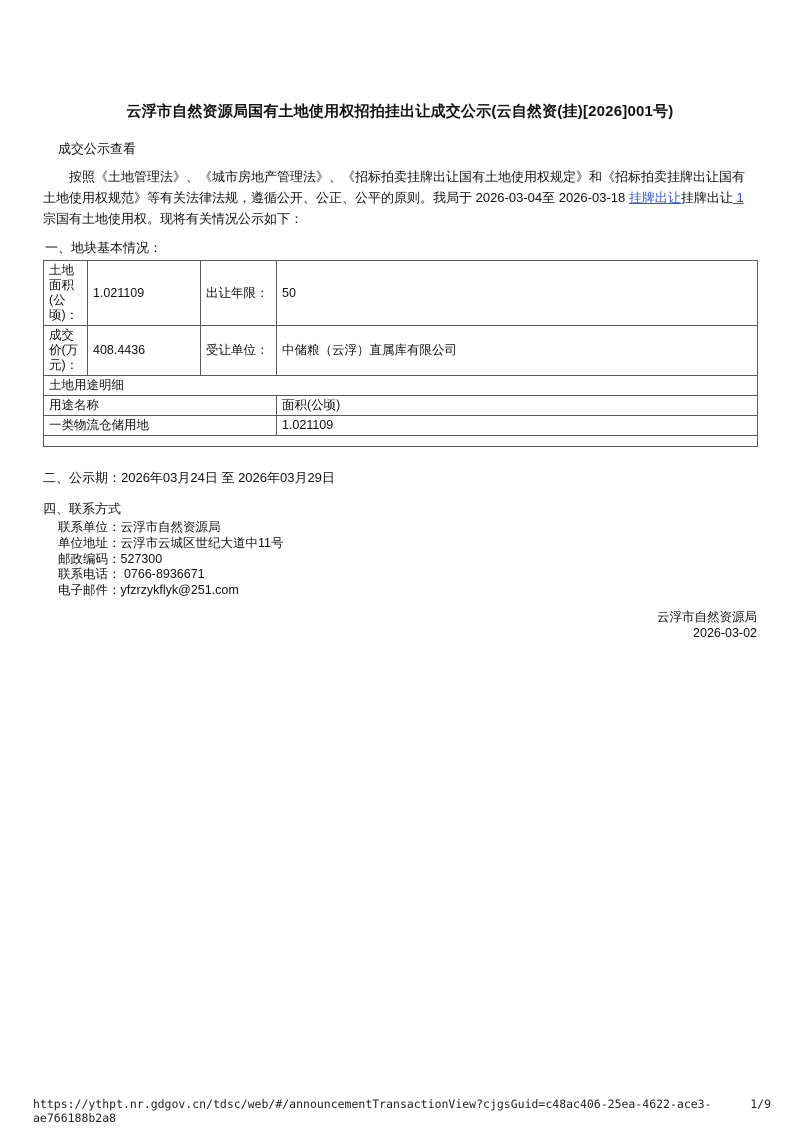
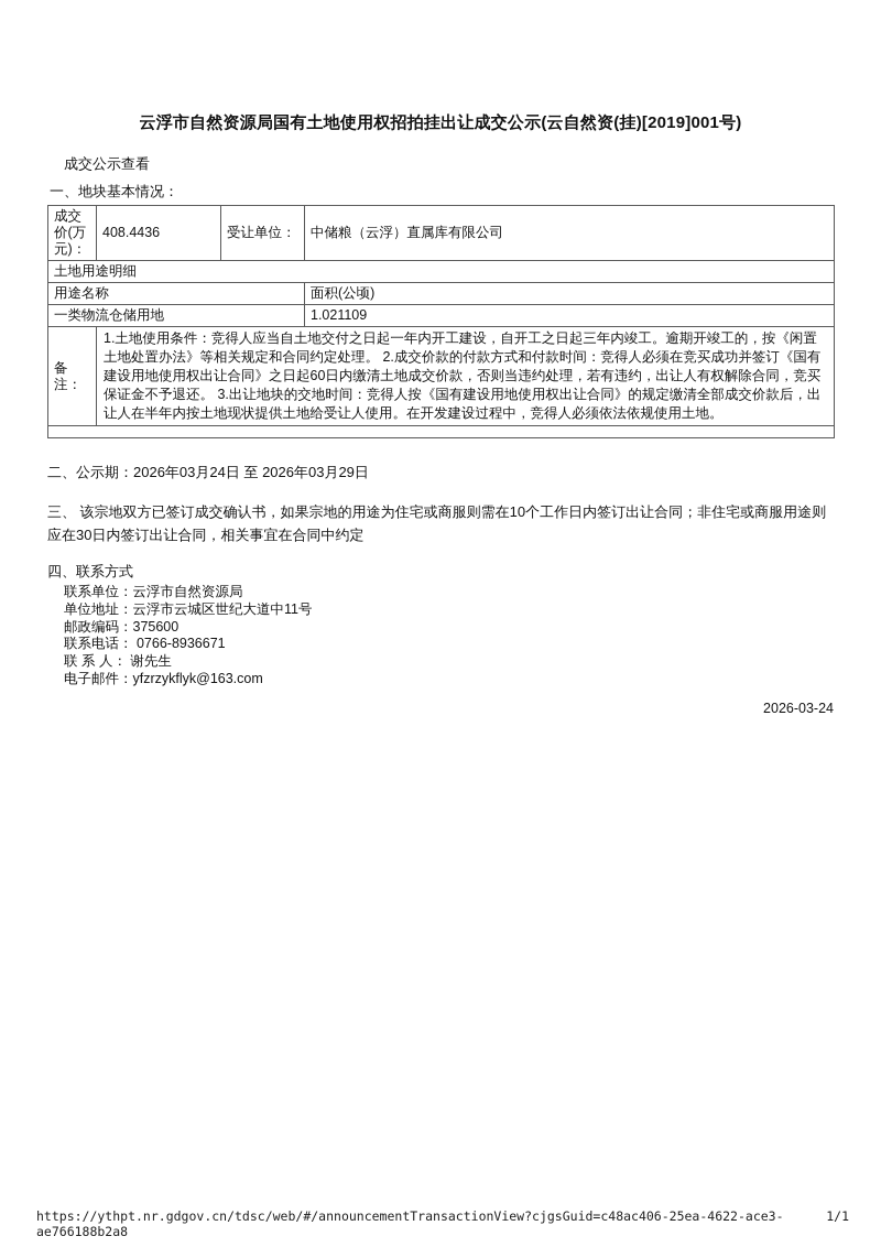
- 云浮市自然资源局国有土地使用权招拍挂出让成交公示(云自然资(挂)[2026]001号)
+ 云浮市自然资源局国有土地使用权招拍挂出让成交公示(云自然资(挂)[2019]001号)
  成交公示查看
- 按照《土地管理法》、《城市房地产管理法》、《招标拍卖挂牌出让国有土地使用权规定》和《招标拍卖挂牌出让国有土地使用权规范》等有关法律法规，遵循公开、公正、公平的原则。我局于 2026-03-04至 2026-03-18 挂牌出让挂牌出让 1 宗国有土地使用权。现将有关情况公示如下：
  一、地块基本情况：
- 土地面积(公顷)：	1.021109	出让年限：	50
  成交价(万元)：	408.4436	受让单位：	中储粮（云浮）直属库有限公司
  土地用途明细
  用途名称	面积(公顷)
  一类物流仓储用地	1.021109
+ 备注：	1.土地使用条件：竞得人应当自土地交付之日起一年内开工建设，自开工之日起三年内竣工。逾期开竣工的，按《闲置土地处置办法》等相关规定和合同约定处理。 2.成交价款的付款方式和付款时间：竞得人必须在竞买成功并签订《国有建设用地使用权出让合同》之日起60日内缴清土地成交价款，否则当违约处理，若有违约，出让人有权解除合同，竞买保证金不予退还。 3.出让地块的交地时间：竞得人按《国有建设用地使用权出让合同》的规定缴清全部成交价款后，出让人在半年内按土地现状提供土地给受让人使用。在开发建设过程中，竞得人必须依法依规使用土地。
  二、公示期：2026年03月24日 至 2026年03月29日
+ 三、 该宗地双方已签订成交确认书，如果宗地的用途为住宅或商服则需在10个工作日内签订出让合同；非住宅或商服用途则应在30日内签订出让合同，相关事宜在合同中约定
  四、联系方式
  联系单位：云浮市自然资源局
  单位地址：云浮市云城区世纪大道中11号
- 邮政编码：527300
+ 邮政编码：375600
  联系电话： 0766-8936671
+ 联 系 人： 谢先生
- 电子邮件：yfzrzykflyk@251.com
+ 电子邮件：yfzrzykflyk@163.com
- 云浮市自然资源局
- 2026-03-02
+ 2026-03-24
  https://ythpt.nr.gdgov.cn/tdsc/web/#/announcementTransactionView?cjgsGuid=c48ac406-25ea-4622-ace3-ae766188b2a8
- 1/9
+ 1/1
